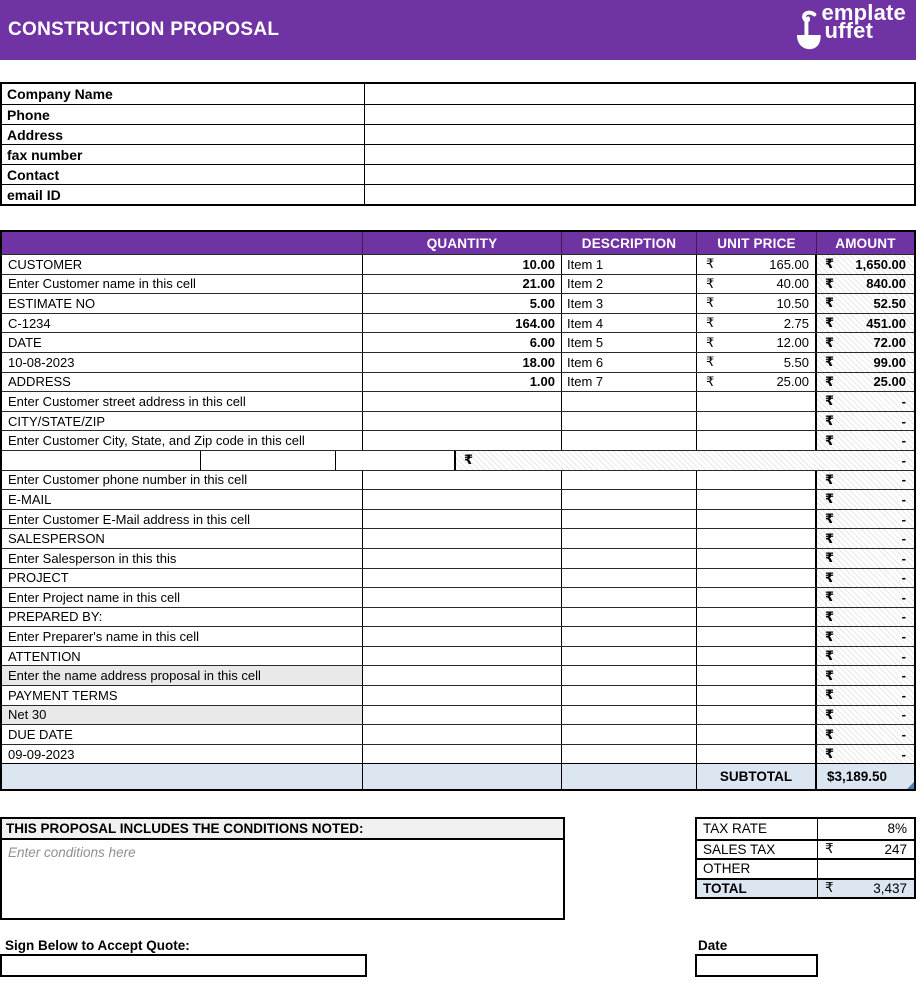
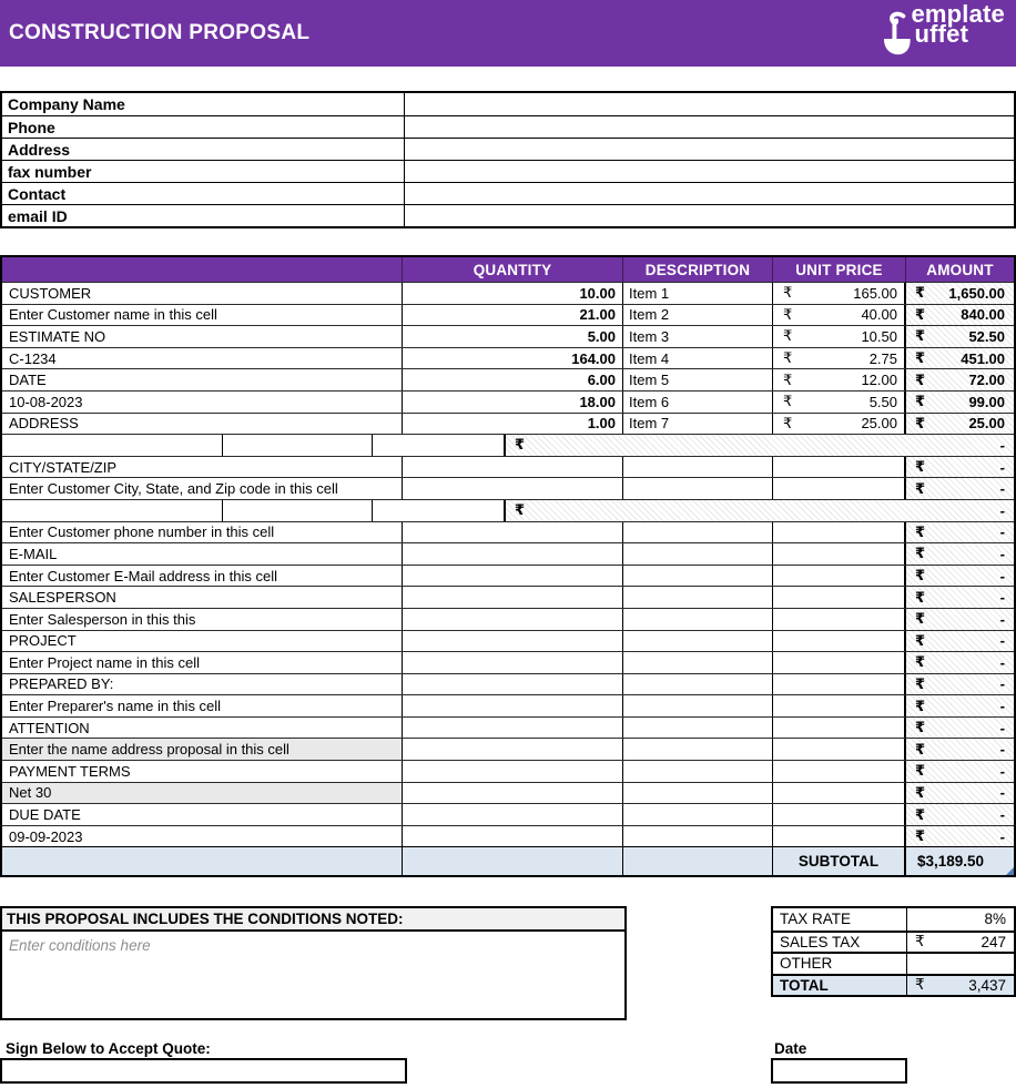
  CONSTRUCTION PROPOSAL
  emplate
  uffet
  Company Name
  Phone
  Address
  fax number
  Contact
  email ID
  QUANTITY
  DESCRIPTION
  UNIT PRICE
  AMOUNT
  CUSTOMER
  10.00
  Item 1
  ₹
  165.00
  ₹
  1,650.00
  Enter Customer name in this cell
  21.00
  Item 2
  ₹
  40.00
  ₹
  840.00
  ESTIMATE NO
  5.00
  Item 3
  ₹
  10.50
  ₹
  52.50
  C-1234
  164.00
  Item 4
  ₹
  2.75
  ₹
  451.00
  DATE
  6.00
  Item 5
  ₹
  12.00
  ₹
  72.00
  10-08-2023
  18.00
  Item 6
  ₹
  5.50
  ₹
  99.00
  ADDRESS
  1.00
  Item 7
  ₹
  25.00
  ₹
  25.00
- Enter Customer street address in this cell
  ₹
  -
  CITY/STATE/ZIP
  ₹
  -
  Enter Customer City, State, and Zip code in this cell
  ₹
  -
  ₹
  -
  Enter Customer phone number in this cell
  ₹
  -
  E-MAIL
  ₹
  -
  Enter Customer E-Mail address in this cell
  ₹
  -
  SALESPERSON
  ₹
  -
  Enter Salesperson in this this
  ₹
  -
  PROJECT
  ₹
  -
  Enter Project name in this cell
  ₹
  -
  PREPARED BY:
  ₹
  -
  Enter Preparer's name in this cell
  ₹
  -
  ATTENTION
  ₹
  -
  Enter the name address proposal in this cell
  ₹
  -
  PAYMENT TERMS
  ₹
  -
  Net 30
  ₹
  -
  DUE DATE
  ₹
  -
  09-09-2023
  ₹
  -
  SUBTOTAL
  $3,189.50
  THIS PROPOSAL INCLUDES THE CONDITIONS NOTED:
  Enter conditions here
  TAX RATE
  8%
  SALES TAX
  ₹
  247
  OTHER
  TOTAL
  ₹
  3,437
  Sign Below to Accept Quote:
  Date
